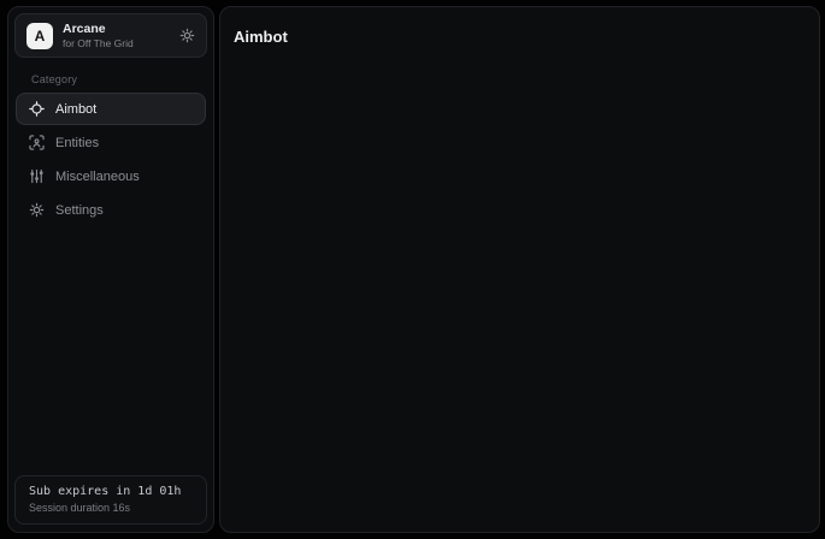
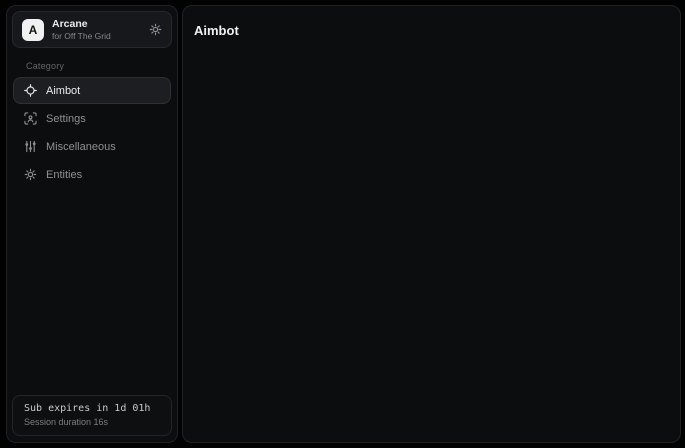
  A
  Arcane
  for Off The Grid
  Category
  Aimbot
- Entities
+ Settings
  Miscellaneous
- Settings
+ Entities
  Sub expires in 1d 01h
  Session duration 16s
  Aimbot
